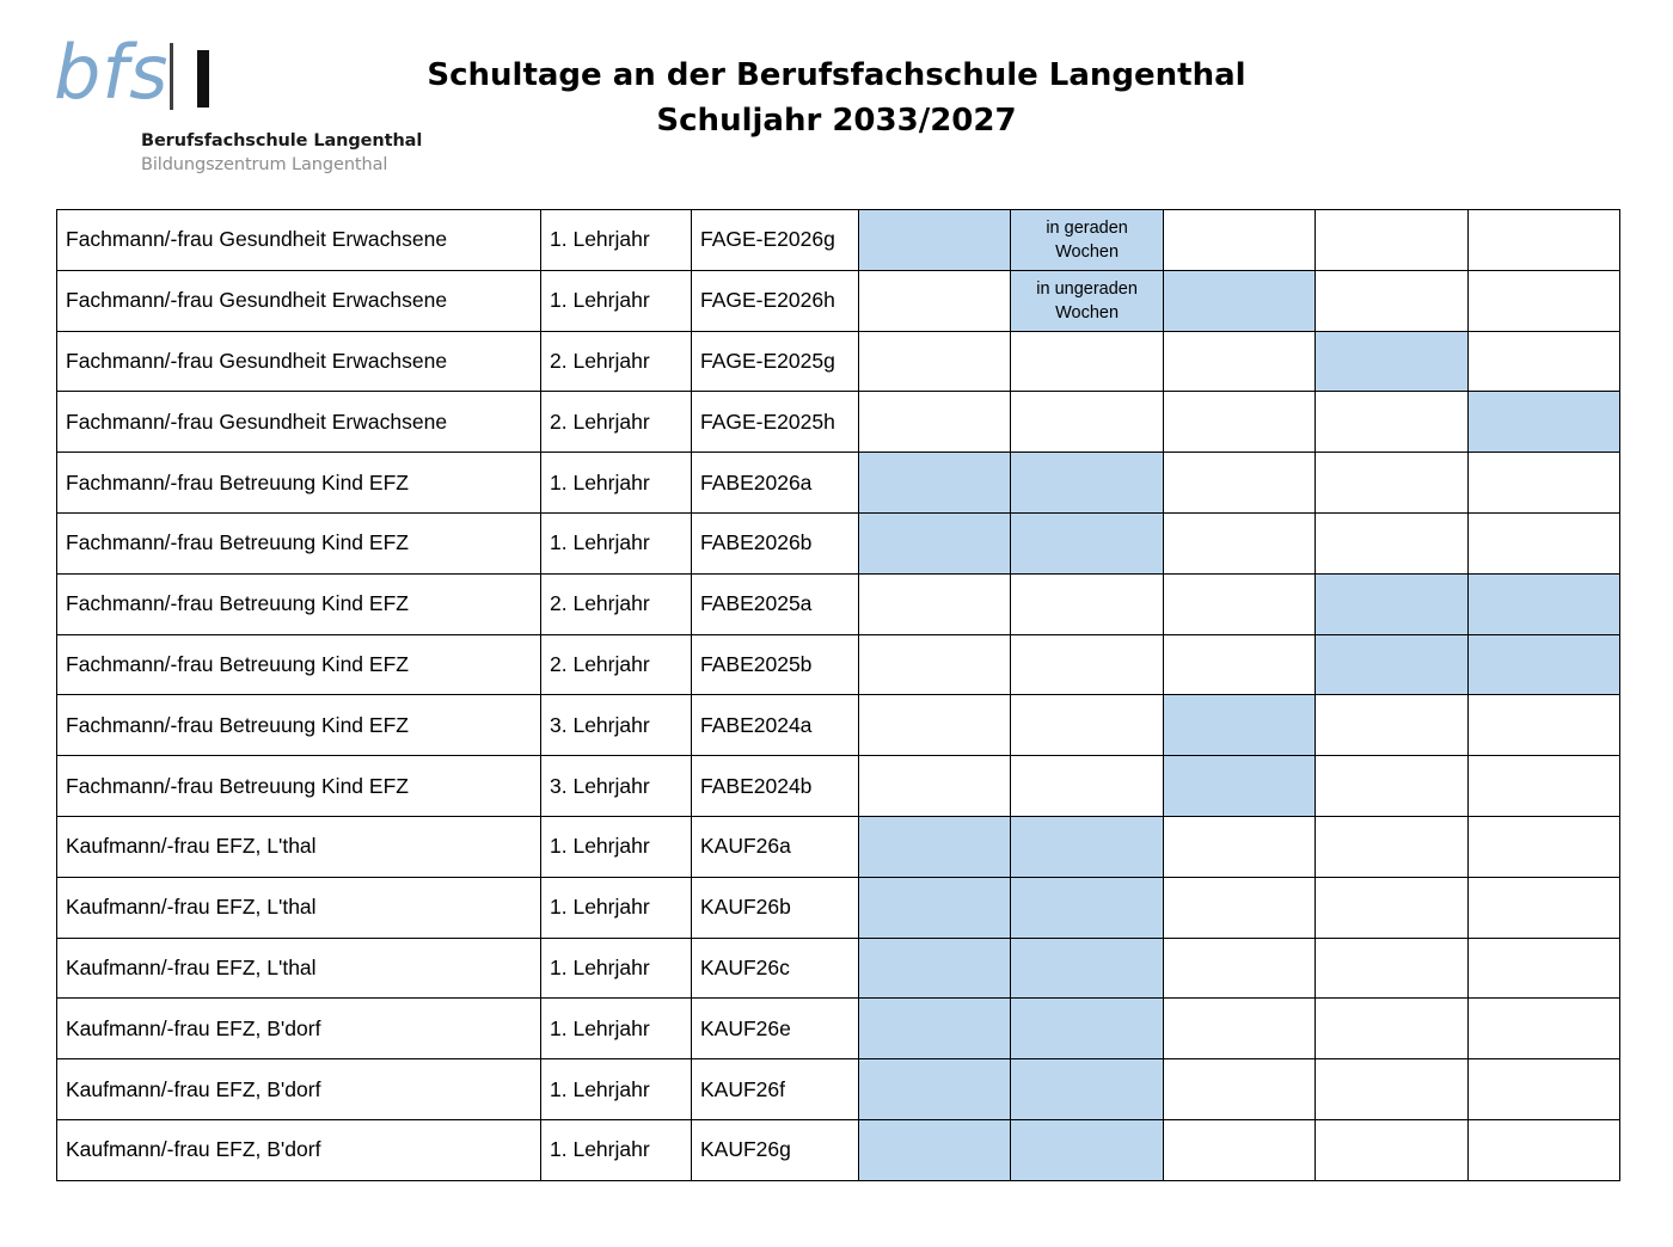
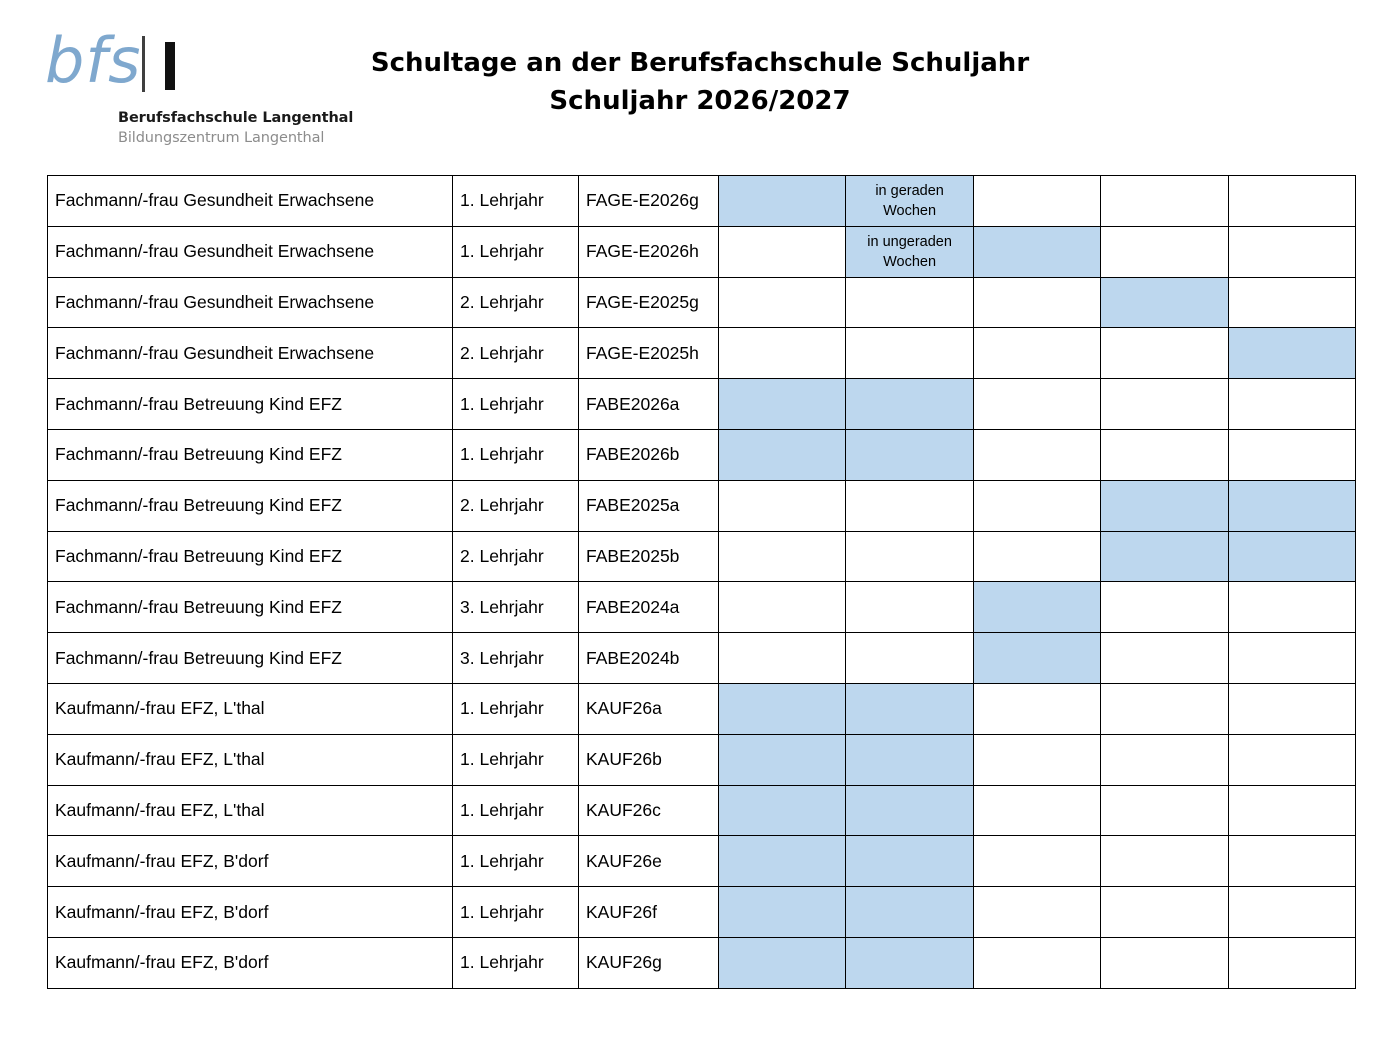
  bfs
  Berufsfachschule Langenthal
  Bildungszentrum Langenthal
- Schultage an der Berufsfachschule Langenthal
+ Schultage an der Berufsfachschule Schuljahr
- Schuljahr 2033/2027
+ Schuljahr 2026/2027
  Fachmann/-frau Gesundheit Erwachsene	1. Lehrjahr	FAGE-E2026g		in geraden Wochen
  Fachmann/-frau Gesundheit Erwachsene	1. Lehrjahr	FAGE-E2026h		in ungeraden Wochen
  Fachmann/-frau Gesundheit Erwachsene	2. Lehrjahr	FAGE-E2025g
  Fachmann/-frau Gesundheit Erwachsene	2. Lehrjahr	FAGE-E2025h
  Fachmann/-frau Betreuung Kind EFZ	1. Lehrjahr	FABE2026a
  Fachmann/-frau Betreuung Kind EFZ	1. Lehrjahr	FABE2026b
  Fachmann/-frau Betreuung Kind EFZ	2. Lehrjahr	FABE2025a
  Fachmann/-frau Betreuung Kind EFZ	2. Lehrjahr	FABE2025b
  Fachmann/-frau Betreuung Kind EFZ	3. Lehrjahr	FABE2024a
  Fachmann/-frau Betreuung Kind EFZ	3. Lehrjahr	FABE2024b
  Kaufmann/-frau EFZ, L'thal	1. Lehrjahr	KAUF26a
  Kaufmann/-frau EFZ, L'thal	1. Lehrjahr	KAUF26b
  Kaufmann/-frau EFZ, L'thal	1. Lehrjahr	KAUF26c
  Kaufmann/-frau EFZ, B'dorf	1. Lehrjahr	KAUF26e
  Kaufmann/-frau EFZ, B'dorf	1. Lehrjahr	KAUF26f
  Kaufmann/-frau EFZ, B'dorf	1. Lehrjahr	KAUF26g
